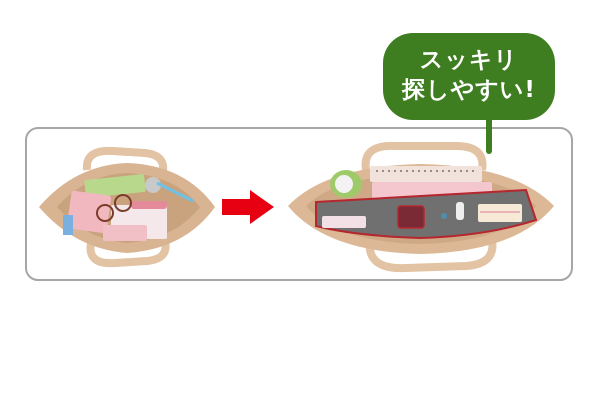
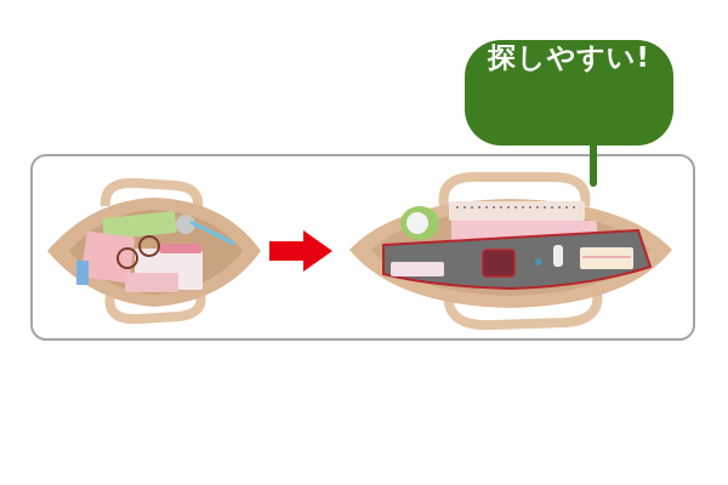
- スッキリ
  探しやすい!
